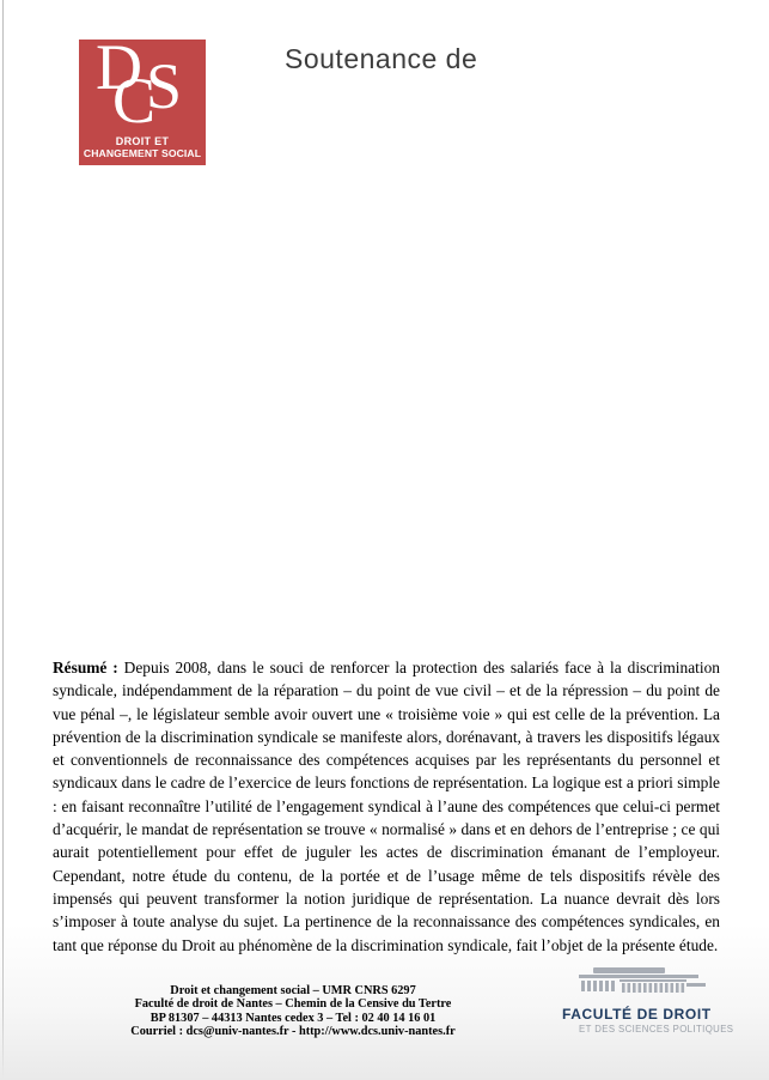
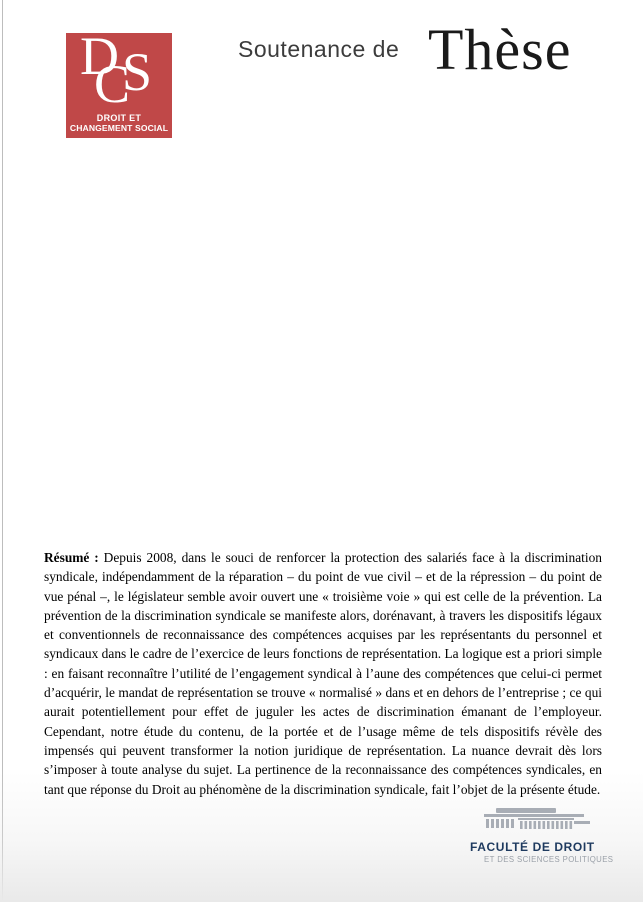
  D
  C
  S
  DROIT ET
  CHANGEMENT SOCIAL
  Soutenance de
+ Thèse
  Résumé : Depuis 2008, dans le souci de renforcer la protection des salariés face à la discrimination syndicale, indépendamment de la réparation – du point de vue civil – et de la répression – du point de vue pénal –, le législateur semble avoir ouvert une « troisième voie » qui est celle de la prévention. La prévention de la discrimination syndicale se manifeste alors, dorénavant, à travers les dispositifs légaux et conventionnels de reconnaissance des compétences acquises par les représentants du personnel et syndicaux dans le cadre de l’exercice de leurs fonctions de représentation. La logique est a priori simple : en faisant reconnaître l’utilité de l’engagement syndical à l’aune des compétences que celui-ci permet d’acquérir, le mandat de représentation se trouve « normalisé » dans et en dehors de l’entreprise ; ce qui aurait potentiellement pour effet de juguler les actes de discrimination émanant de l’employeur. Cependant, notre étude du contenu, de la portée et de l’usage même de tels dispositifs révèle des impensés qui peuvent transformer la notion juridique de représentation. La nuance devrait dès lors s’imposer à toute analyse du sujet. La pertinence de la reconnaissance des compétences syndicales, en tant que réponse du Droit au phénomène de la discrimination syndicale, fait l’objet de la présente étude.
- Droit et changement social – UMR CNRS 6297
- Faculté de droit de Nantes – Chemin de la Censive du Tertre
- BP 81307 – 44313 Nantes cedex 3 – Tel : 02 40 14 16 01
- Courriel : dcs@univ-nantes.fr - http://www.dcs.univ-nantes.fr
  FACULTÉ DE DROIT
  ET DES SCIENCES POLITIQUES
